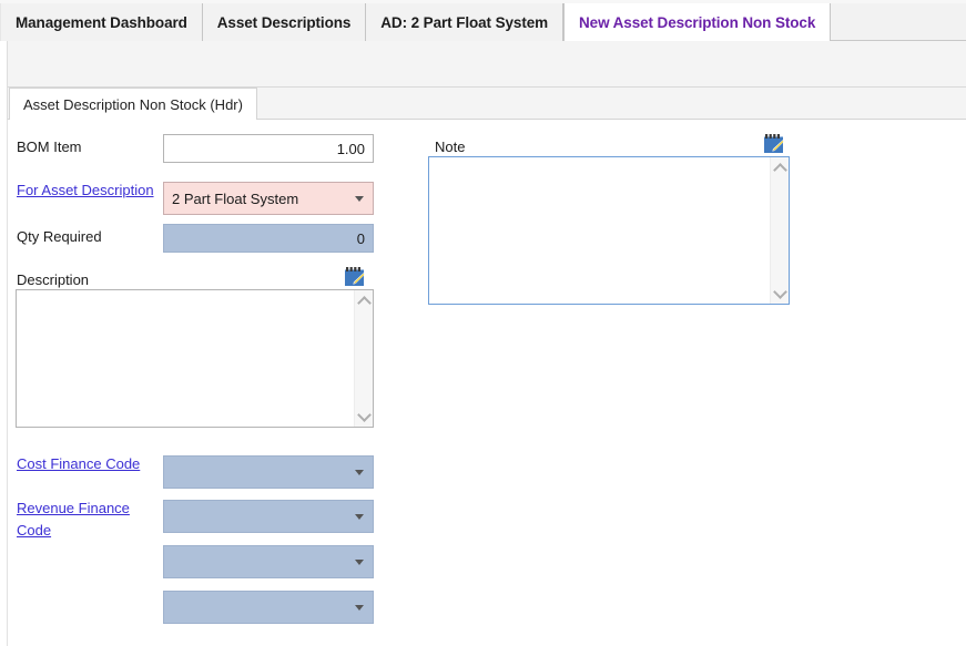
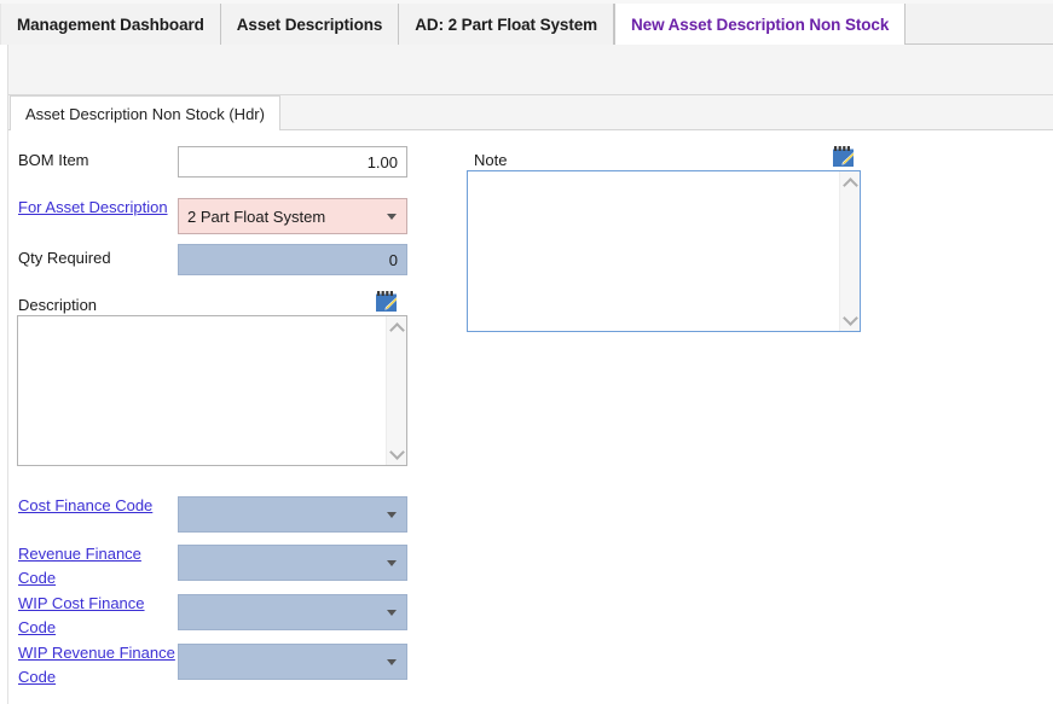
  Management Dashboard
  Asset Descriptions
  AD: 2 Part Float System
  New Asset Description Non Stock
  Asset Description Non Stock (Hdr)
  BOM Item
  1.00
  For Asset Description
  2 Part Float System
  Qty Required
  0
  Description
  Cost Finance Code
  Revenue Finance Code
+ WIP Cost Finance Code
+ WIP Revenue Finance Code
  Note
